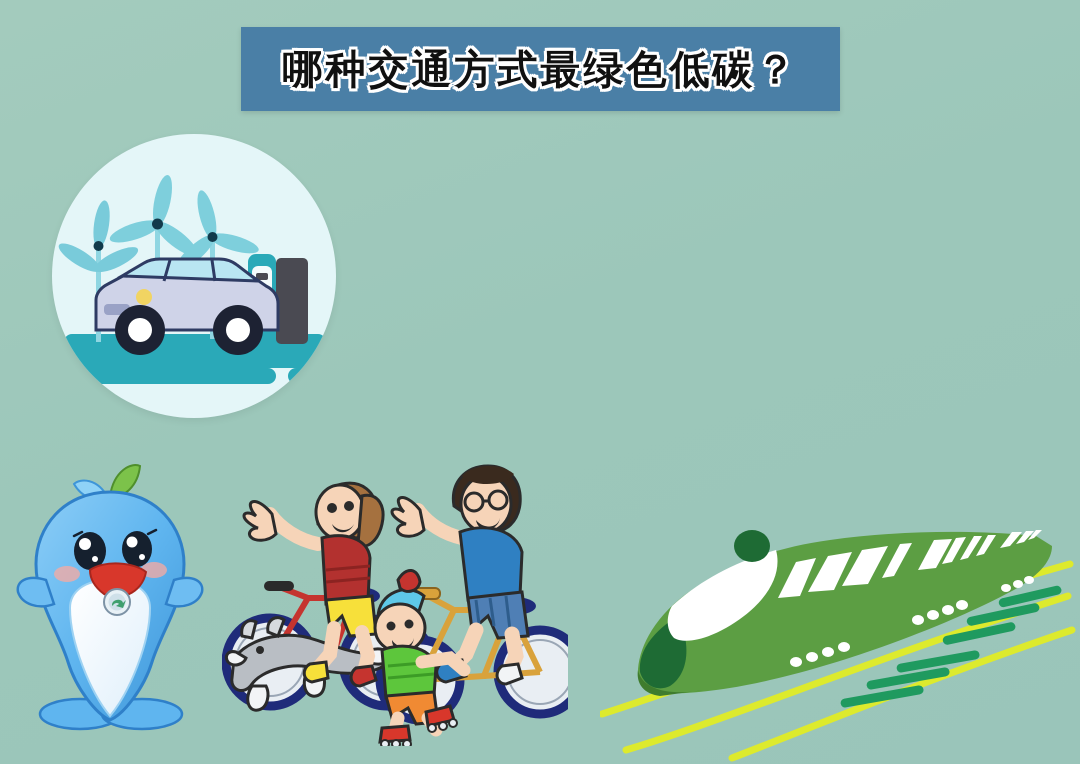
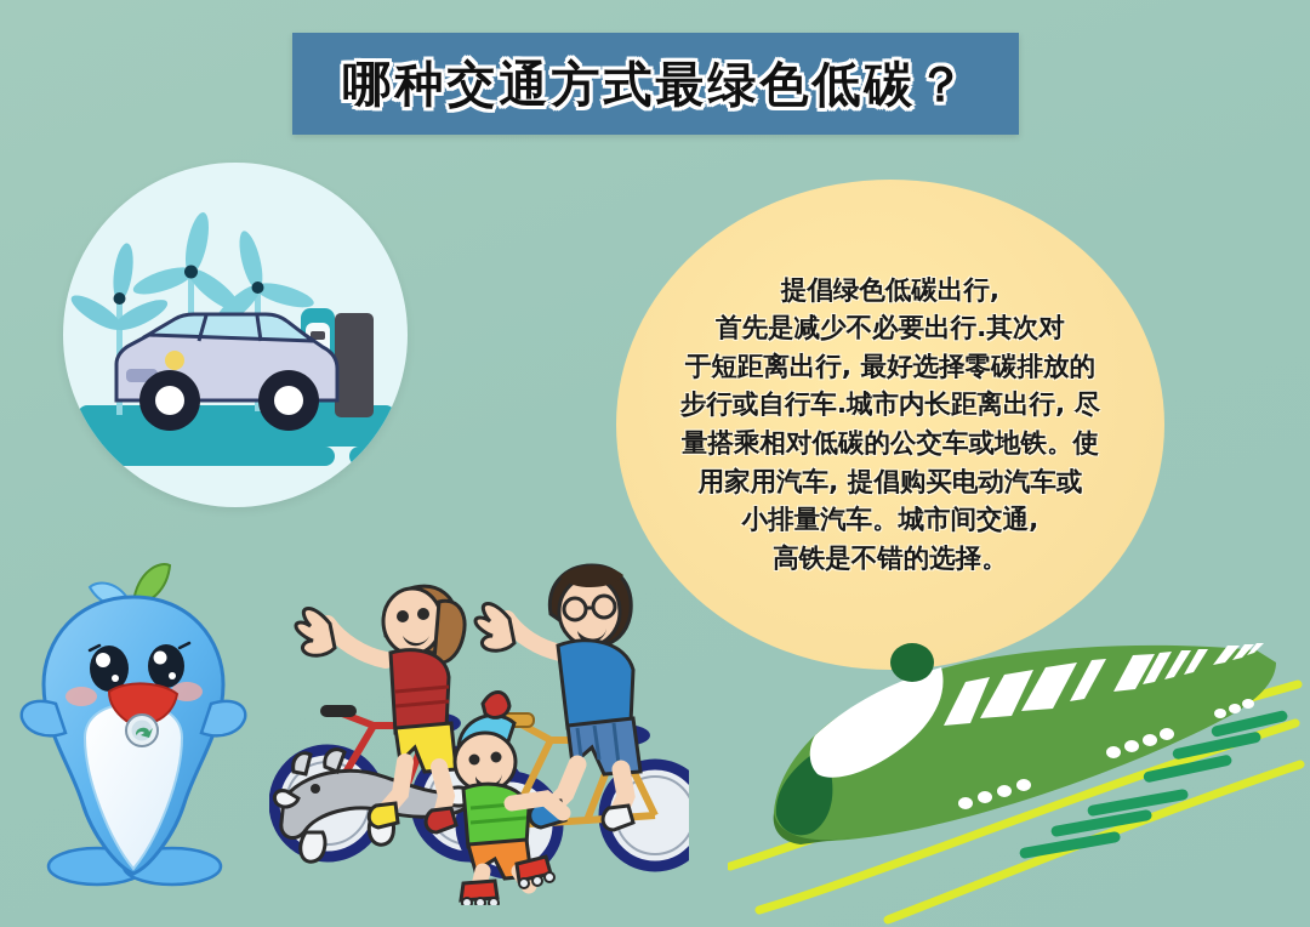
  哪种交通方式最绿色低碳？
+ 提倡绿色低碳出行,
+ 首先是减少不必要出行.其次对
+ 于短距离出行, 最好选择零碳排放的
+ 步行或自行车.城市内长距离出行, 尽
+ 量搭乘相对低碳的公交车或地铁。使
+ 用家用汽车, 提倡购买电动汽车或
+ 小排量汽车。城市间交通,
+ 高铁是不错的选择。
